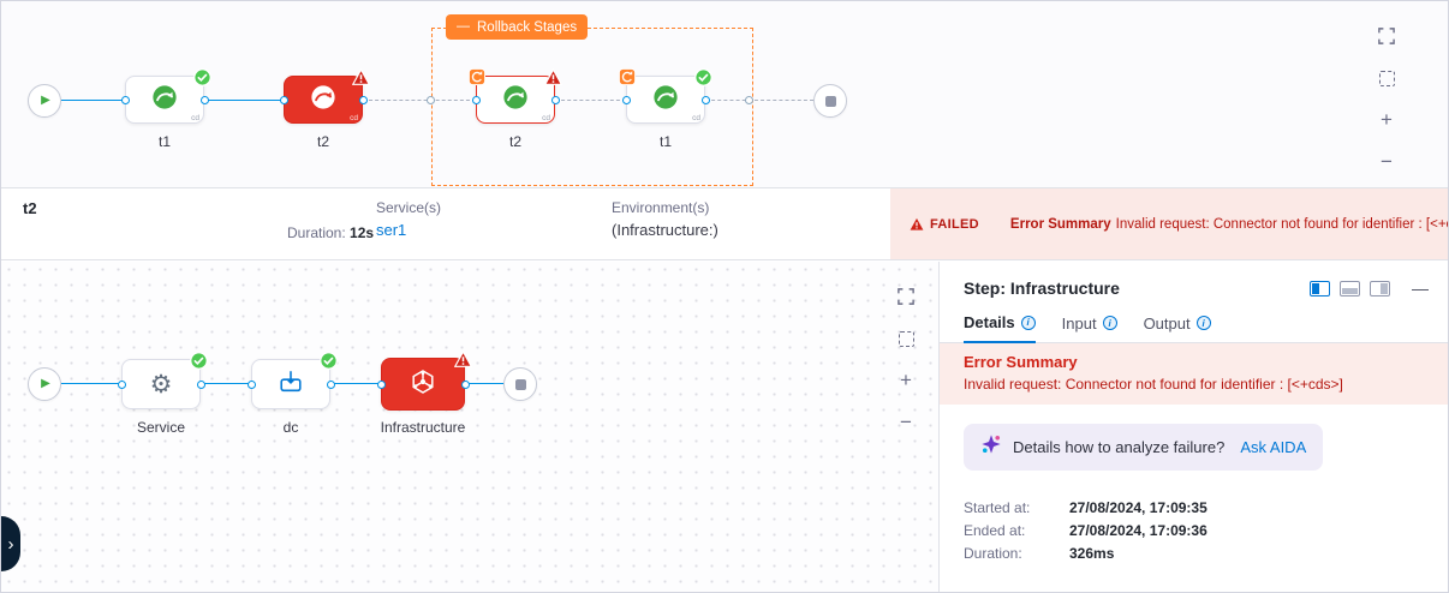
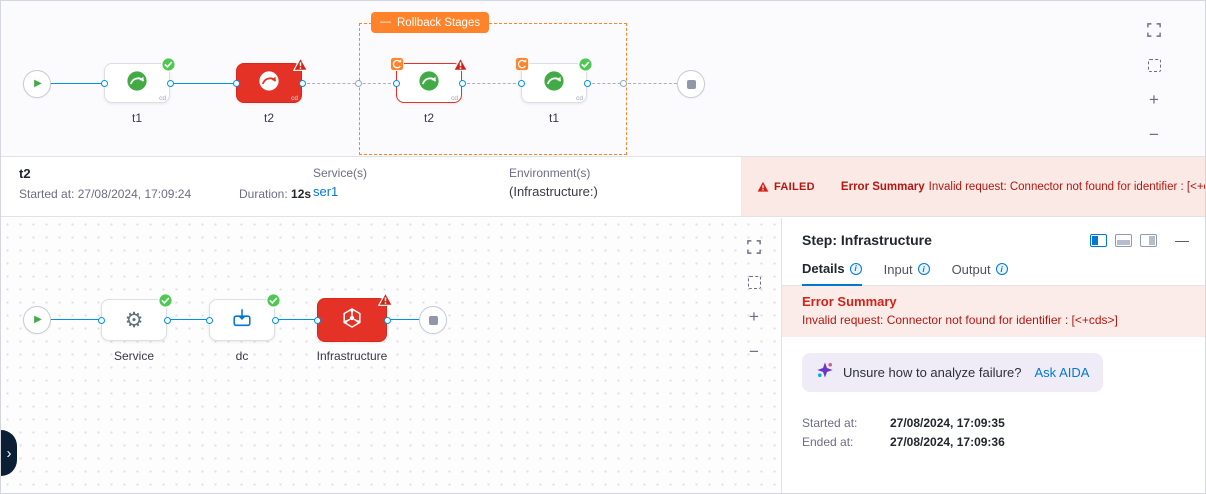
  —
  Rollback Stages
  ▶
  t1
  t2
  t2
  t1
  +
  −
  t2
+ Started at: 27/08/2024, 17:09:24
  Duration: 12s
  Service(s)
  ser1
  Environment(s)
  (Infrastructure:)
  FAILED
  Error Summary Invalid request: Connector not found for identifier : [<+
  ▶
  ⚙
  Service
  dc
  Infrastructure
  +
  −
  ›
  Step: Infrastructure
  —
  Details
  i
  Input
  i
  Output
  i
  Error Summary
  Invalid request: Connector not found for identifier : [<+cds>]
- Details how to analyze failure?
+ Unsure how to analyze failure?
  Ask AIDA
  Started at:
  27/08/2024, 17:09:35
  Ended at:
  27/08/2024, 17:09:36
- Duration:
- 326ms
